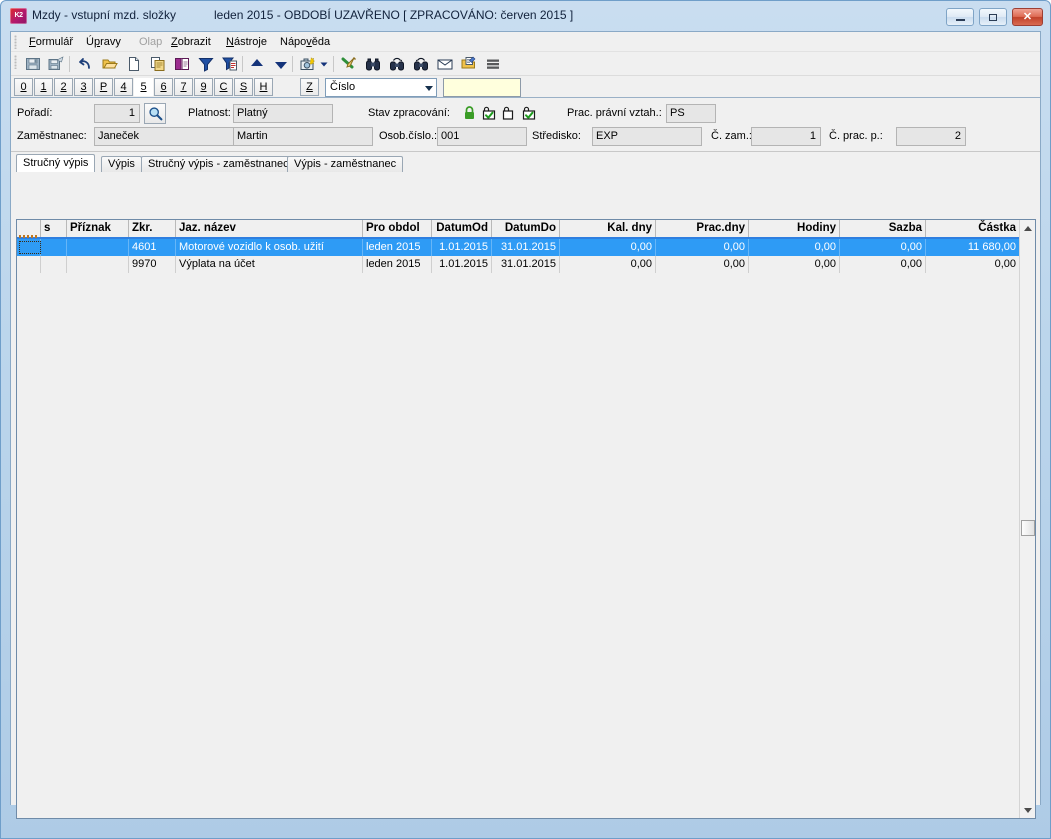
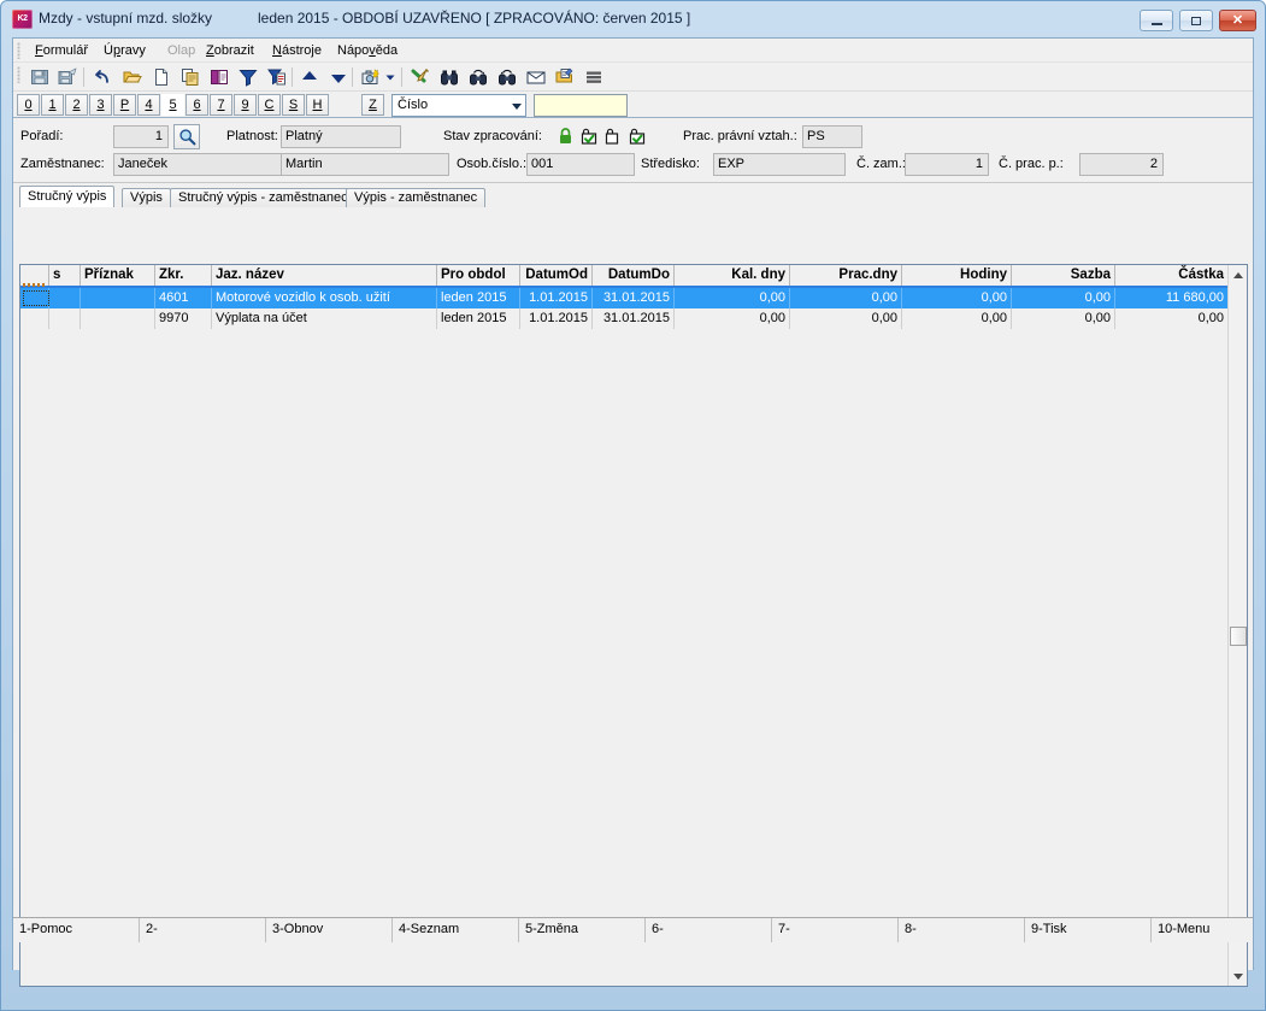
  Mzdy - vstupní mzd. složky
  leden 2015 - OBDOBÍ UZAVŘENO [ ZPRACOVÁNO: červen 2015 ]
  ✕
  Formulář
  Úpravy
  Olap
  Zobrazit
  Nástroje
  Nápověda
  0
  1
  2
  3
  P
  4
  5
  6
  7
  9
  C
  S
  H
  Z
  Číslo
  Pořadí:
  1
  Platnost:
  Platný
  Stav zpracování:
  Prac. právní vztah.:
  PS
  Zaměstnanec:
  Janeček
  Martin
  Osob.číslo.:
  001
  Středisko:
  EXP
  Č. zam.
  1
  Č. prac. p.:
  2
  Stručný výpis
  Výpis
  Stručný výpis - zaměstnanec
  Výpis - zaměstnanec
  s
  Příznak
  Zkr.
  Jaz. název
  Pro obdol
  DatumOd
  DatumDo
  Kal. dny
  Prac.dny
  Hodiny
  Sazba
  Částka
  4601
  Motorové vozidlo k osob. užití
  leden 2015
  1.01.2015
  31.01.2015
  0,00
  0,00
  0,00
  0,00
  11 680,00
  9970
  Výplata na účet
  leden 2015
  1.01.2015
  31.01.2015
  0,00
  0,00
  0,00
  0,00
  0,00
+ 1-Pomoc
+ 2-
+ 3-Obnov
+ 4-Seznam
+ 5-Změna
+ 6-
+ 7-
+ 8-
+ 9-Tisk
+ 10-Menu
